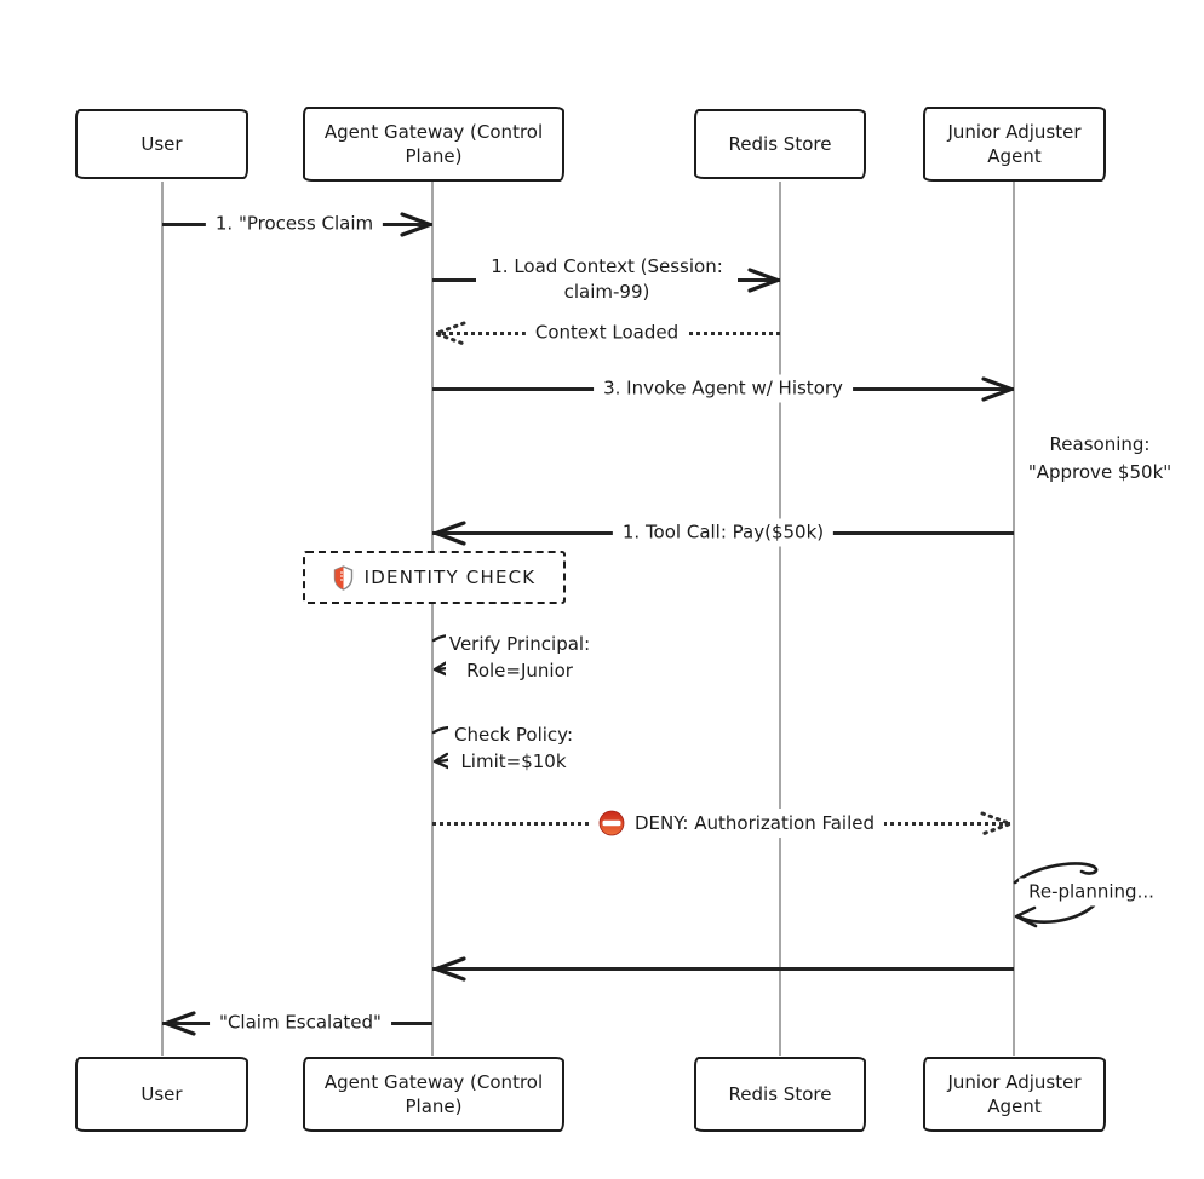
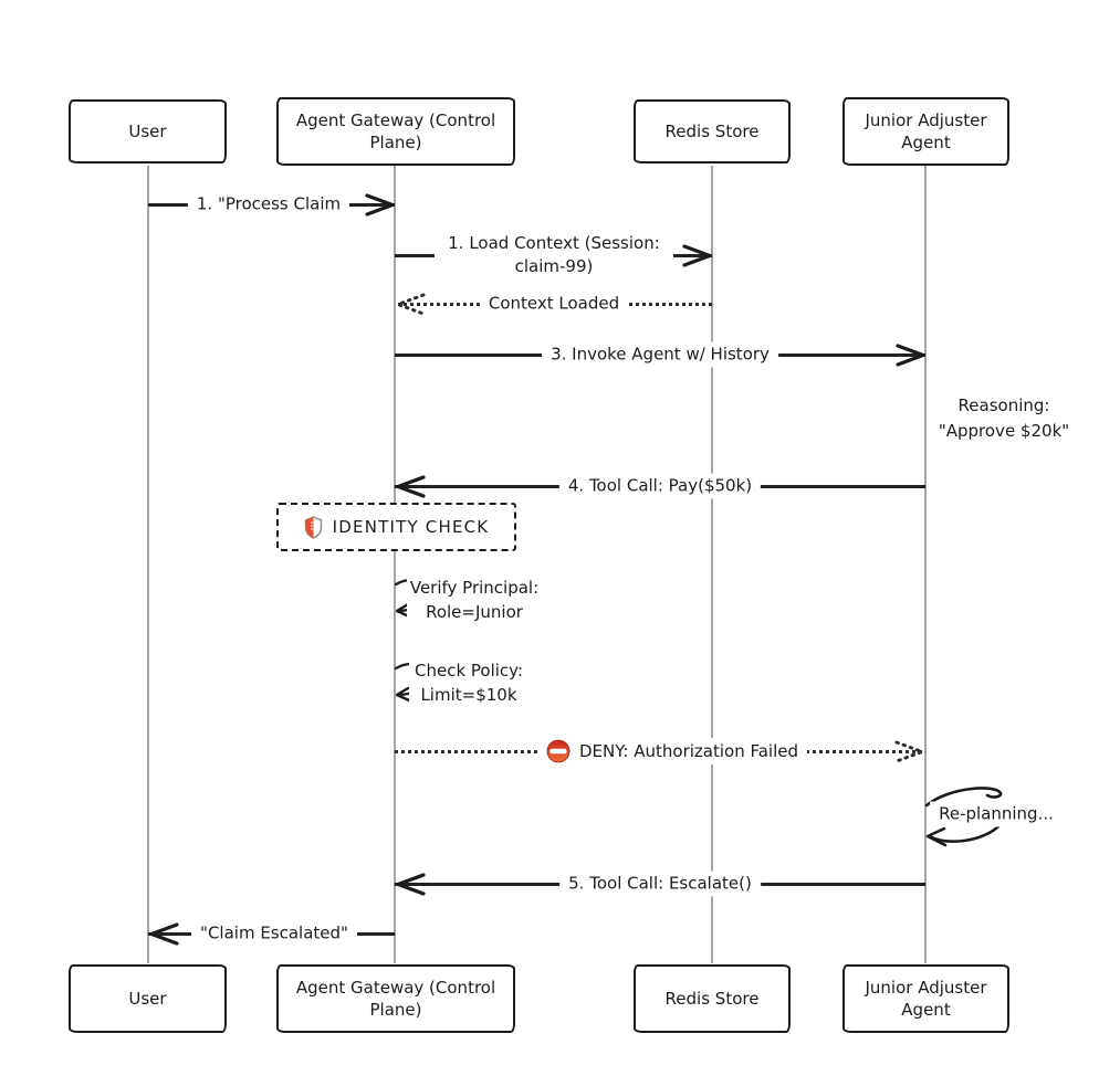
  User
  Agent Gateway (Control Plane)
  Redis Store
  Junior Adjuster Agent
  1. "Process Claim
  1. Load Context (Session: claim-99)
  Context Loaded
  3. Invoke Agent w/ History
- Reasoning: "Approve $50k"
+ Reasoning: "Approve $20k"
- 1. Tool Call: Pay($50k)
+ 4. Tool Call: Pay($50k)
  IDENTITY CHECK
  Verify Principal: Role=Junior
  Check Policy: Limit=$10k
  DENY: Authorization Failed
  Re-planning...
+ 5. Tool Call: Escalate()
  "Claim Escalated"
  User
  Agent Gateway (Control Plane)
  Redis Store
  Junior Adjuster Agent
